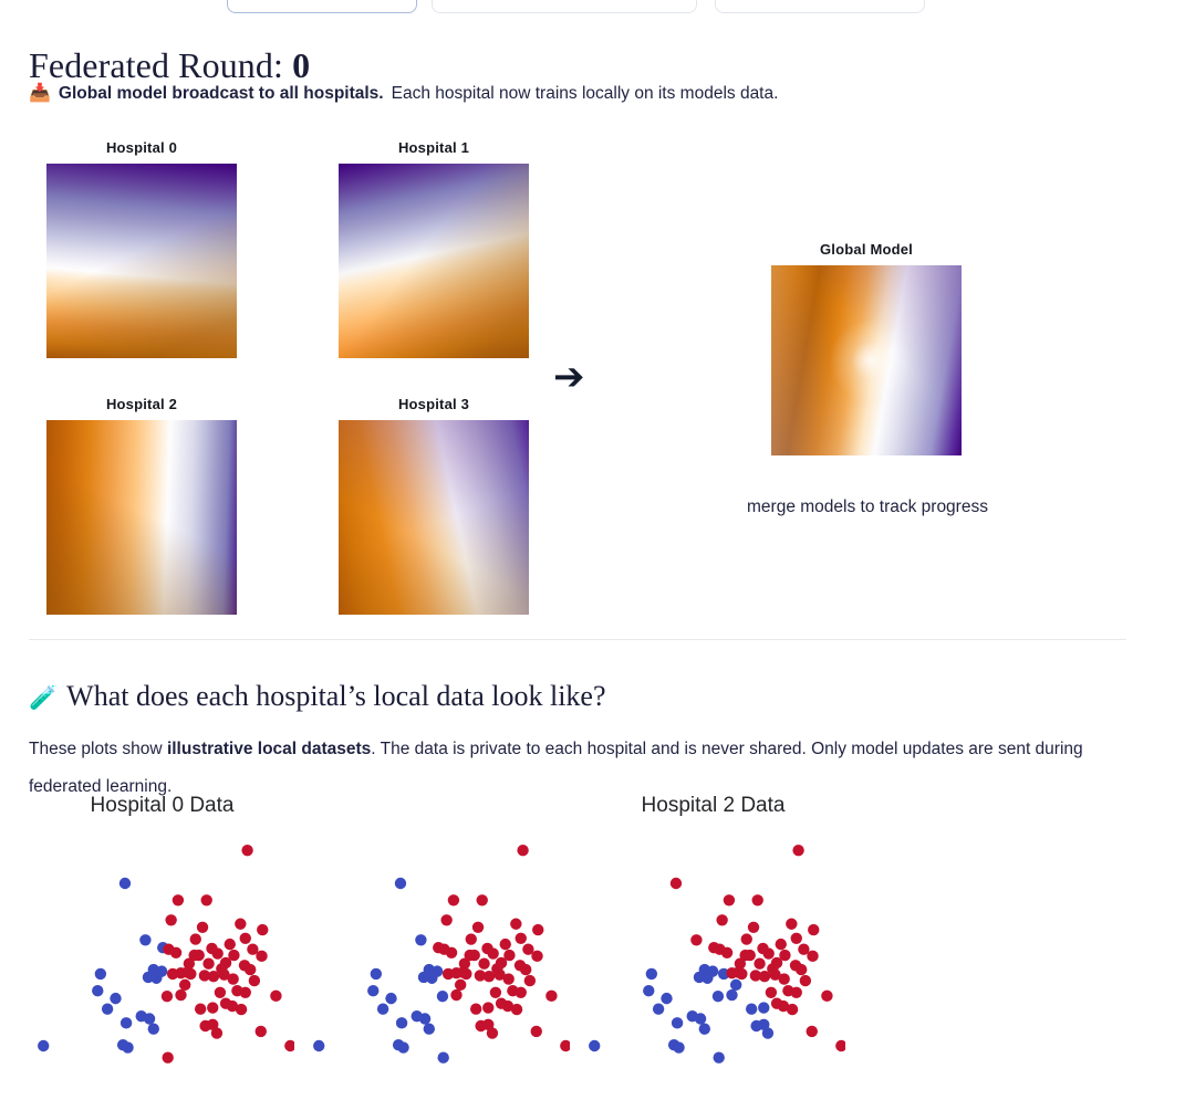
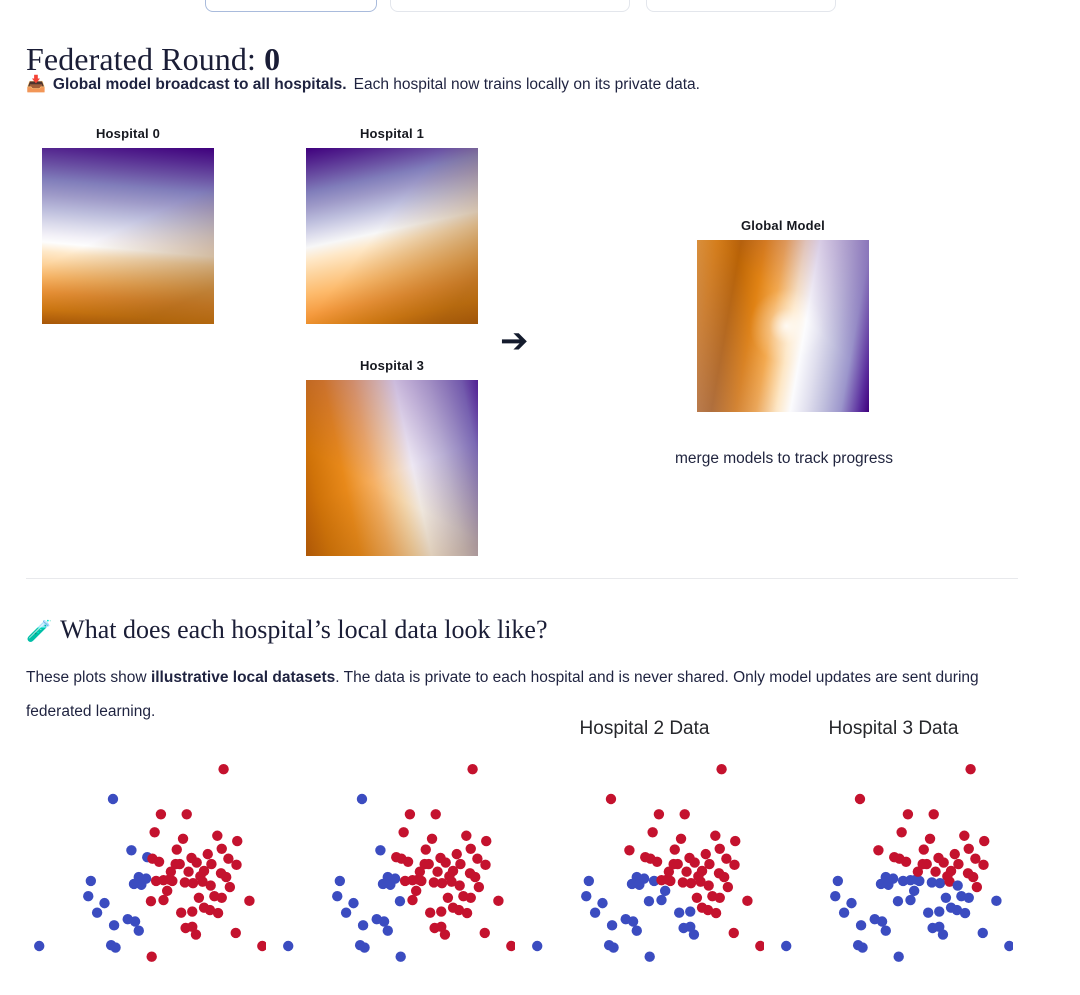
  Federated Round: 0
  📥
  Global model broadcast to all hospitals.
- Each hospital now trains locally on its models data.
+ Each hospital now trains locally on its private data.
  Hospital 0
  Hospital 1
- Hospital 2
  Hospital 3
  ➔
  Global Model
  merge models to track progress
  🧪
  What does each hospital’s local data look like?
  These plots show illustrative local datasets. The data is private to each hospital and is never shared. Only model updates are sent during federated learning.
- Hospital 0 Data
  Hospital 2 Data
+ Hospital 3 Data
